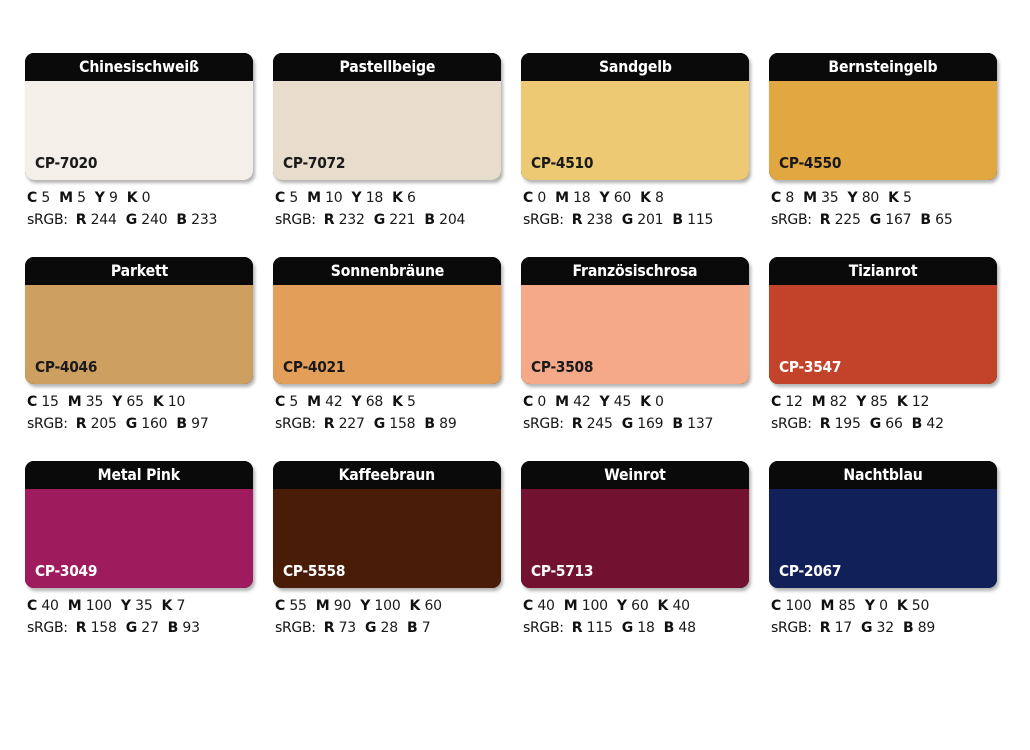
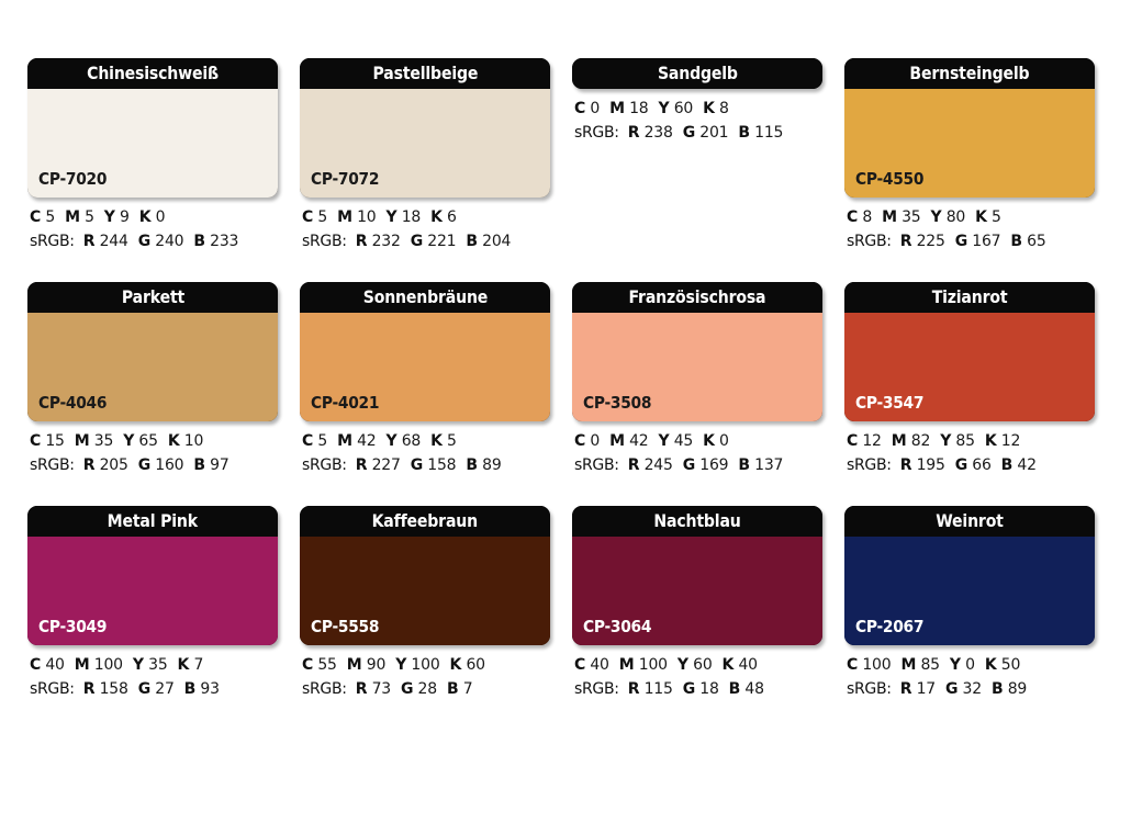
  Chinesischweiß
  CP-7020
  C 5 M 5 Y 9 K 0
  sRGB: R 244 G 240 B 233
  Pastellbeige
  CP-7072
  C 5 M 10 Y 18 K 6
  sRGB: R 232 G 221 B 204
  Sandgelb
- CP-4510
  C 0 M 18 Y 60 K 8
  sRGB: R 238 G 201 B 115
  Bernsteingelb
  CP-4550
  C 8 M 35 Y 80 K 5
  sRGB: R 225 G 167 B 65
  Parkett
  CP-4046
  C 15 M 35 Y 65 K 10
  sRGB: R 205 G 160 B 97
  Sonnenbräune
  CP-4021
  C 5 M 42 Y 68 K 5
  sRGB: R 227 G 158 B 89
  Französischrosa
  CP-3508
  C 0 M 42 Y 45 K 0
  sRGB: R 245 G 169 B 137
  Tizianrot
  CP-3547
  C 12 M 82 Y 85 K 12
  sRGB: R 195 G 66 B 42
  Metal Pink
  CP-3049
  C 40 M 100 Y 35 K 7
  sRGB: R 158 G 27 B 93
  Kaffeebraun
  CP-5558
  C 55 M 90 Y 100 K 60
  sRGB: R 73 G 28 B 7
- Weinrot
+ Nachtblau
- CP-5713
+ CP-3064
  C 40 M 100 Y 60 K 40
  sRGB: R 115 G 18 B 48
- Nachtblau
+ Weinrot
  CP-2067
  C 100 M 85 Y 0 K 50
  sRGB: R 17 G 32 B 89
